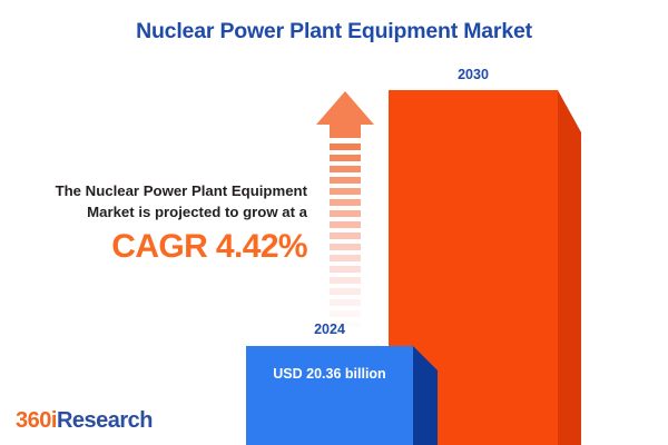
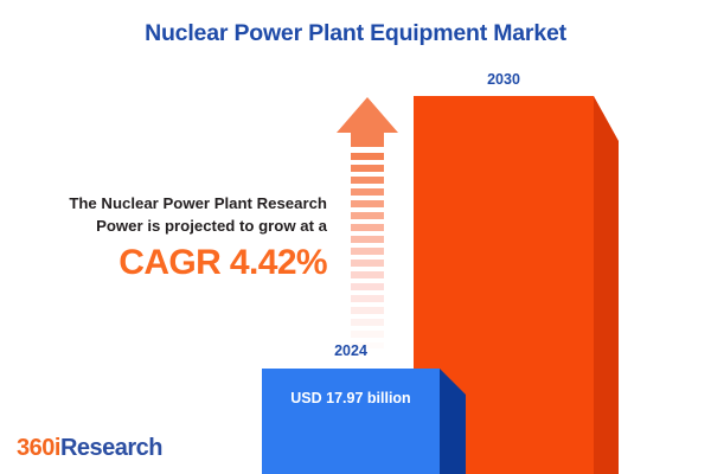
  Nuclear Power Plant Equipment Market
  2030
- The Nuclear Power Plant Equipment
+ The Nuclear Power Plant Research
- Market is projected to grow at a
+ Power is projected to grow at a
  CAGR 4.42%
  2024
- USD 20.36 billion
+ USD 17.97 billion
  360iResearch
